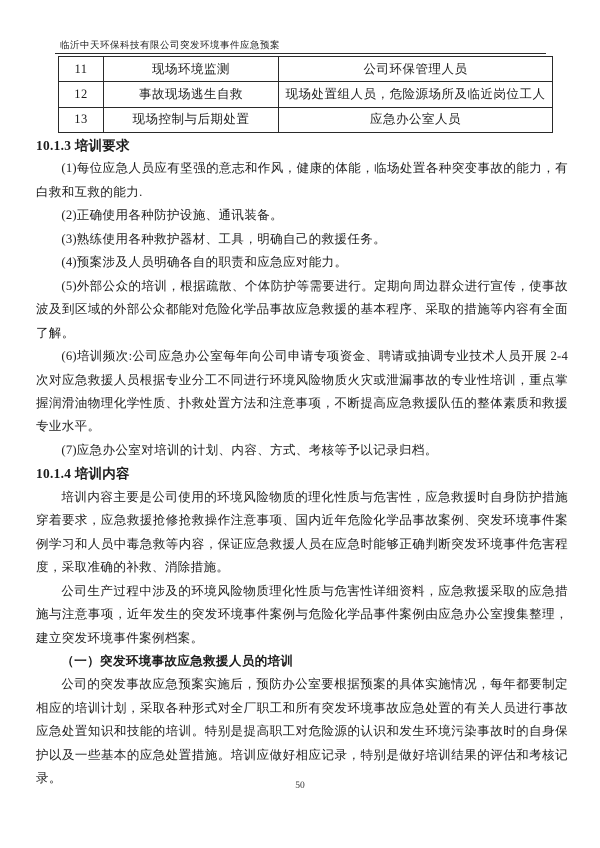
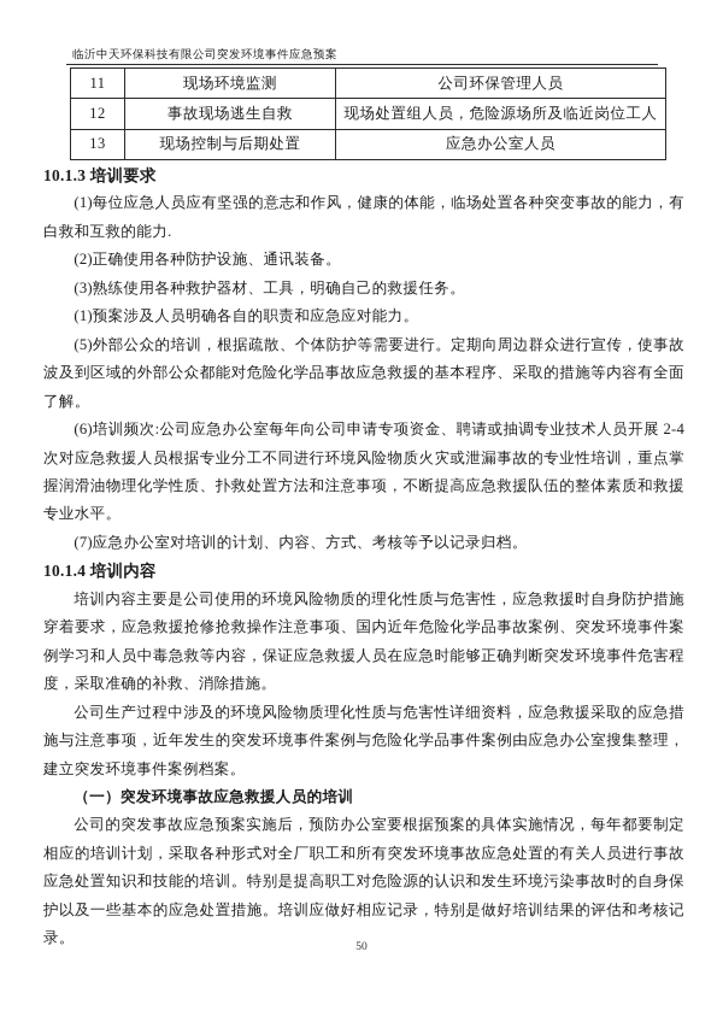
  临沂中天环保科技有限公司突发环境事件应急预案
  11	现场环境监测	公司环保管理人员
  12	事故现场逃生自救	现场处置组人员，危险源场所及临近岗位工人
  13	现场控制与后期处置	应急办公室人员
  10.1.3 培训要求
  (1)每位应急人员应有坚强的意志和作风，健康的体能，临场处置各种突变事故的能力，有白救和互救的能力.
  (2)正确使用各种防护设施、通讯装备。
  (3)熟练使用各种救护器材、工具，明确自己的救援任务。
- (4)预案涉及人员明确各自的职责和应急应对能力。
+ (1)预案涉及人员明确各自的职责和应急应对能力。
  (5)外部公众的培训，根据疏散、个体防护等需要进行。定期向周边群众进行宣传，使事故波及到区域的外部公众都能对危险化学品事故应急救援的基本程序、采取的措施等内容有全面了解。
  (6)培训频次:公司应急办公室每年向公司申请专项资金、聘请或抽调专业技术人员开展 2-4 次对应急救援人员根据专业分工不同进行环境风险物质火灾或泄漏事故的专业性培训，重点掌握润滑油物理化学性质、扑救处置方法和注意事项，不断提高应急救援队伍的整体素质和救援专业水平。
  (7)应急办公室对培训的计划、内容、方式、考核等予以记录归档。
  10.1.4 培训内容
  培训内容主要是公司使用的环境风险物质的理化性质与危害性，应急救援时自身防护措施穿着要求，应急救援抢修抢救操作注意事项、国内近年危险化学品事故案例、突发环境事件案例学习和人员中毒急救等内容，保证应急救援人员在应急时能够正确判断突发环境事件危害程度，采取准确的补救、消除措施。
  公司生产过程中涉及的环境风险物质理化性质与危害性详细资料，应急救援采取的应急措施与注意事项，近年发生的突发环境事件案例与危险化学品事件案例由应急办公室搜集整理，建立突发环境事件案例档案。
  （一）突发环境事故应急救援人员的培训
  公司的突发事故应急预案实施后，预防办公室要根据预案的具体实施情况，每年都要制定相应的培训计划，采取各种形式对全厂职工和所有突发环境事故应急处置的有关人员进行事故应急处置知识和技能的培训。特别是提高职工对危险源的认识和发生环境污染事故时的自身保护以及一些基本的应急处置措施。培训应做好相应记录，特别是做好培训结果的评估和考核记录。
  50
